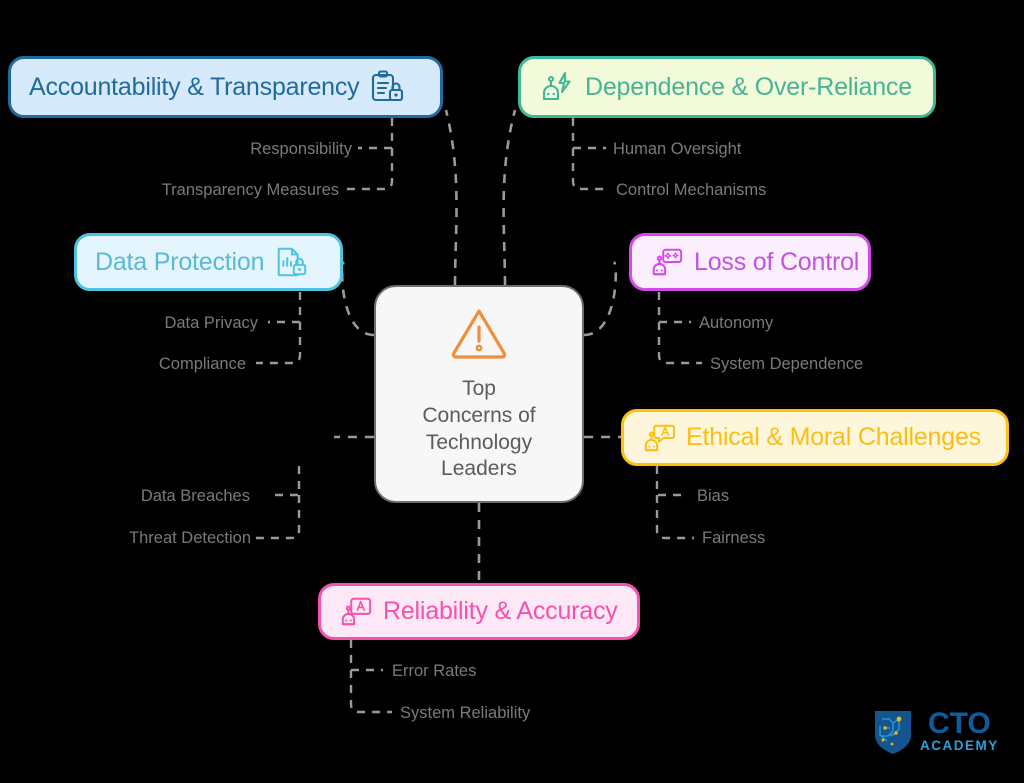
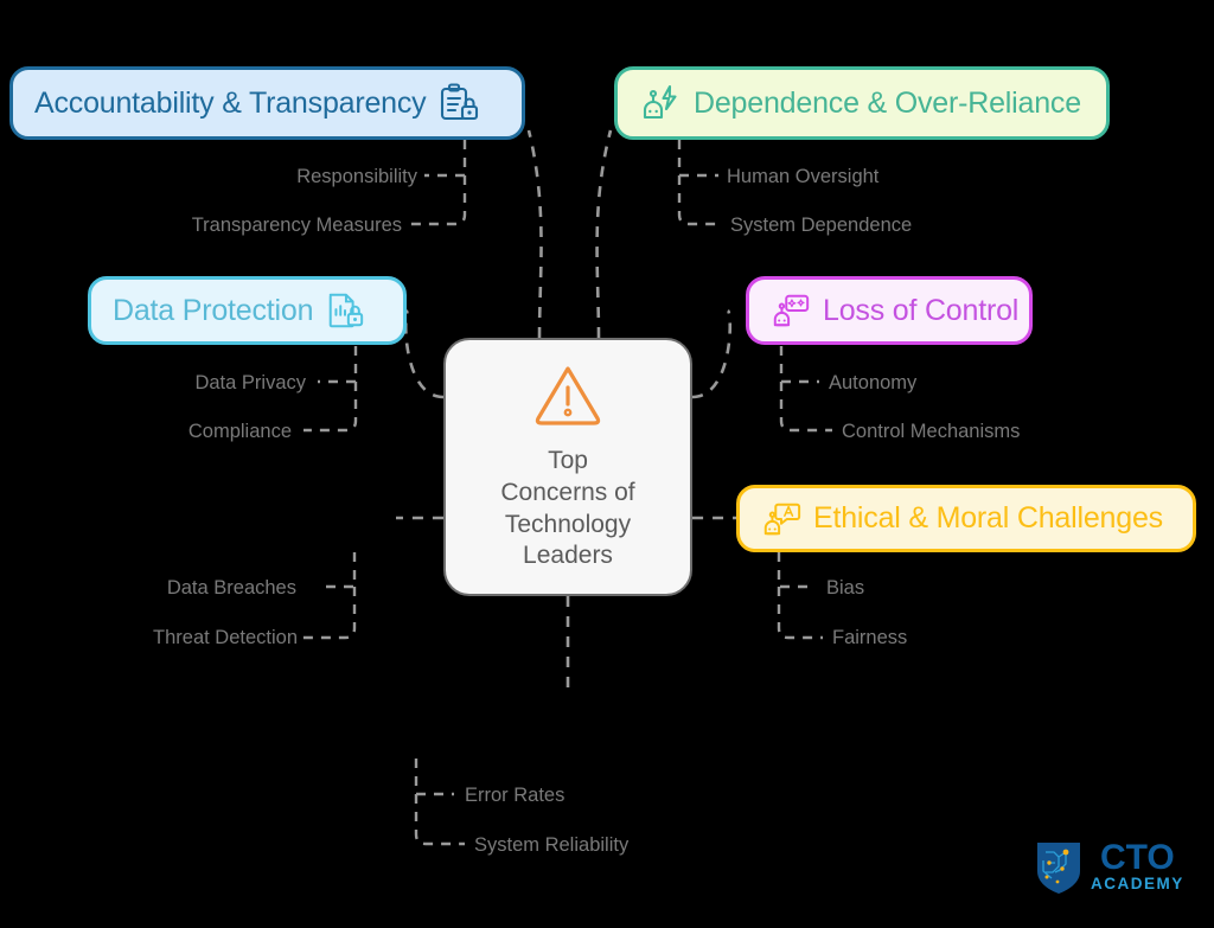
  Top
  Concerns of
  Technology
  Leaders
  Accountability & Transparency
  Responsibility
  Transparency Measures
  Dependence & Over-Reliance
  Human Oversight
- Control Mechanisms
+ System Dependence
  Data Protection
  Data Privacy
  Compliance
  Loss of Control
  Autonomy
- System Dependence
+ Control Mechanisms
  Data Breaches
  Threat Detection
  Ethical & Moral Challenges
  Bias
  Fairness
- Reliability & Accuracy
  Error Rates
  System Reliability
  CTO
  ACADEMY
